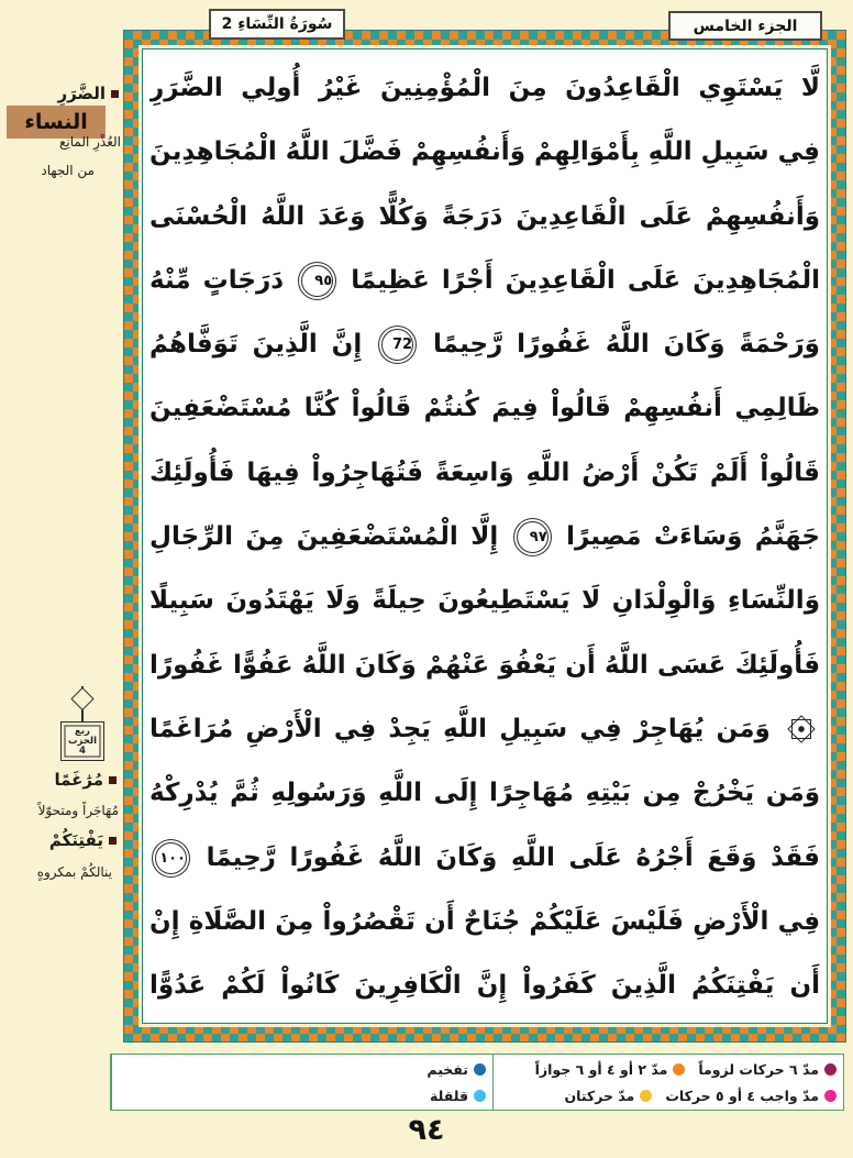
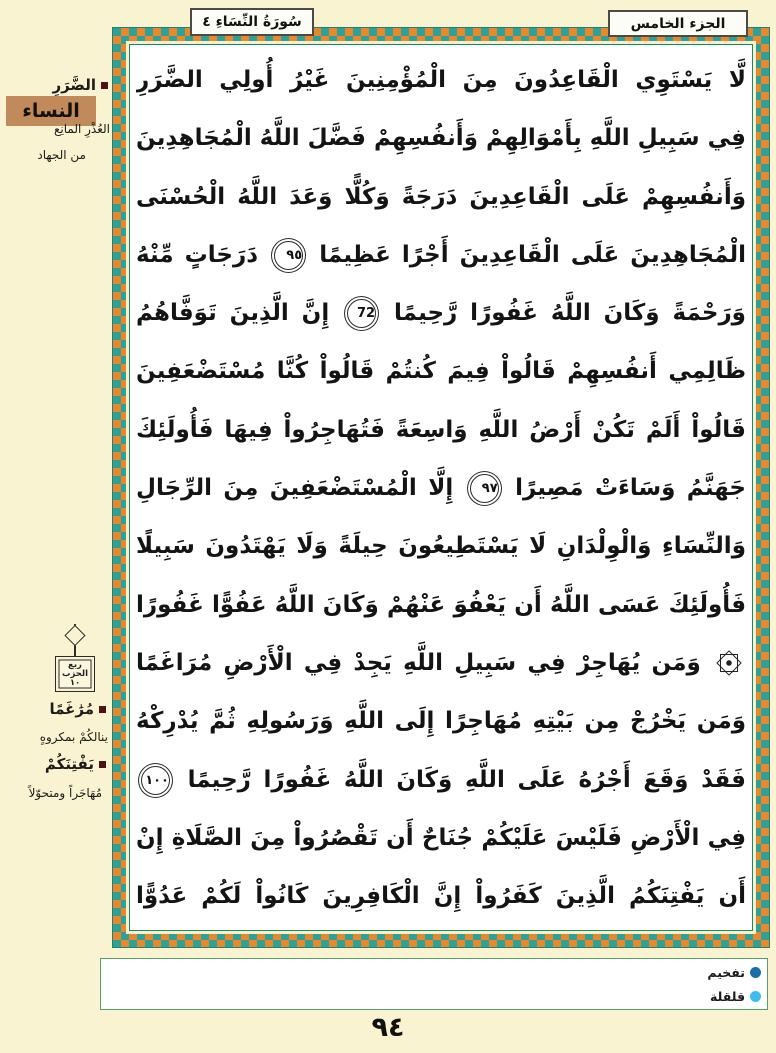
  الضَّرَرِ
  النساء
  العُذْرِ المانِع
  من الجهاد
  ربع
  الحزب
- 4
+ ١٠
  مُرَٰغَمًا
- مُهَاجَراً ومتحوّلاً
+ ينالكُمْ بمكروهٍ
  يَفْتِنَكُمْ
- ينالكُمْ بمكروهٍ
+ مُهَاجَراً ومتحوّلاً
- سُورَةُ النِّسَاءِ 2
+ سُورَةُ النِّسَاءِ ٤
  الجزء الخامس
  لَّا يَسْتَوِي الْقَاعِدُونَ مِنَ الْمُؤْمِنِينَ غَيْرُ أُولِي الضَّرَرِ
  فِي سَبِيلِ اللَّهِ بِأَمْوَالِهِمْ وَأَنفُسِهِمْ فَضَّلَ اللَّهُ الْمُجَاهِدِينَ
  وَأَنفُسِهِمْ عَلَى الْقَاعِدِينَ دَرَجَةً وَكُلًّا وَعَدَ اللَّهُ الْحُسْنَى
  الْمُجَاهِدِينَ عَلَى الْقَاعِدِينَ أَجْرًا عَظِيمًا ٩٥ دَرَجَاتٍ مِّنْهُ
  وَرَحْمَةً وَكَانَ اللَّهُ غَفُورًا رَّحِيمًا 72 إِنَّ الَّذِينَ تَوَفَّاهُمُ
  ظَالِمِي أَنفُسِهِمْ قَالُواْ فِيمَ كُنتُمْ قَالُواْ كُنَّا مُسْتَضْعَفِينَ
  قَالُواْ أَلَمْ تَكُنْ أَرْضُ اللَّهِ وَاسِعَةً فَتُهَاجِرُواْ فِيهَا فَأُولَئِكَ
  جَهَنَّمُ وَسَاءَتْ مَصِيرًا ٩٧ إِلَّا الْمُسْتَضْعَفِينَ مِنَ الرِّجَالِ
  وَالنِّسَاءِ وَالْوِلْدَانِ لَا يَسْتَطِيعُونَ حِيلَةً وَلَا يَهْتَدُونَ سَبِيلًا
  فَأُولَئِكَ عَسَى اللَّهُ أَن يَعْفُوَ عَنْهُمْ وَكَانَ اللَّهُ عَفُوًّا غَفُورًا
  وَمَن يُهَاجِرْ فِي سَبِيلِ اللَّهِ يَجِدْ فِي الْأَرْضِ مُرَاغَمًا
  وَمَن يَخْرُجْ مِن بَيْتِهِ مُهَاجِرًا إِلَى اللَّهِ وَرَسُولِهِ ثُمَّ يُدْرِكْهُ
  فَقَدْ وَقَعَ أَجْرُهُ عَلَى اللَّهِ وَكَانَ اللَّهُ غَفُورًا رَّحِيمًا ١٠٠
  فِي الْأَرْضِ فَلَيْسَ عَلَيْكُمْ جُنَاحٌ أَن تَقْصُرُواْ مِنَ الصَّلَاةِ إِنْ
  أَن يَفْتِنَكُمُ الَّذِينَ كَفَرُواْ إِنَّ الْكَافِرِينَ كَانُواْ لَكُمْ عَدُوًّا
- مدّ ٦ حركات لزوماً
- مدّ ٢ أو ٤ أو ٦ جوازاً
- مدّ واجب ٤ أو ٥ حركات
- مدّ حركتان
  تفخيم
  قلقلة
  ٩٤
